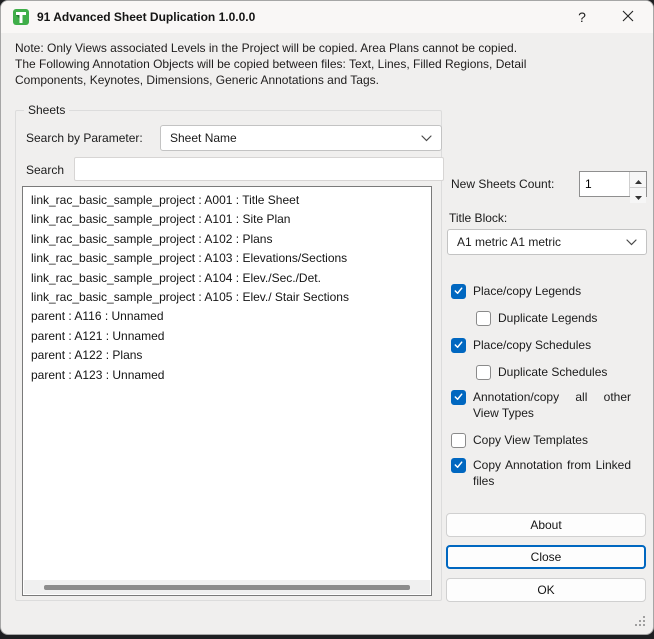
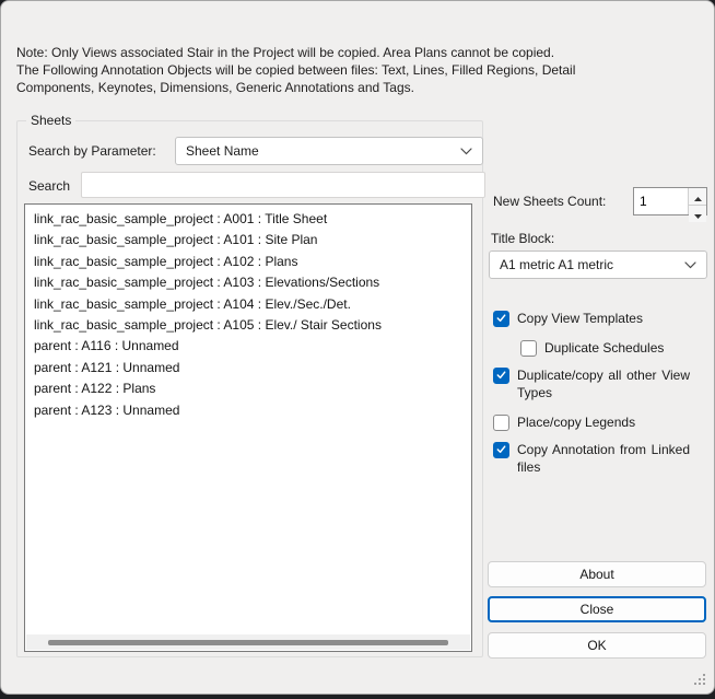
- 91 Advanced Sheet Duplication 1.0.0.0
- ?
- Note: Only Views associated Levels in the Project will be copied. Area Plans cannot be copied.
+ Note: Only Views associated Stair in the Project will be copied. Area Plans cannot be copied.
  The Following Annotation Objects will be copied between files: Text, Lines, Filled Regions, Detail
  Components, Keynotes, Dimensions, Generic Annotations and Tags.
  Sheets
  Search by Parameter:
  Sheet Name
  Search
  link_rac_basic_sample_project : A001 : Title Sheet
  link_rac_basic_sample_project : A101 : Site Plan
  link_rac_basic_sample_project : A102 : Plans
  link_rac_basic_sample_project : A103 : Elevations/Sections
  link_rac_basic_sample_project : A104 : Elev./Sec./Det.
  link_rac_basic_sample_project : A105 : Elev./ Stair Sections
  parent : A116 : Unnamed
  parent : A121 : Unnamed
  parent : A122 : Plans
  parent : A123 : Unnamed
  New Sheets Count:
  1
  Title Block:
  A1 metric A1 metric
- Place/copy Legends
+ Copy View Templates
- Duplicate Legends
- Place/copy Schedules
  Duplicate Schedules
- Annotation/copy all other View Types
+ Duplicate/copy all other View Types
- Copy View Templates
+ Place/copy Legends
  Copy Annotation from Linked files
  About
  Close
  OK
